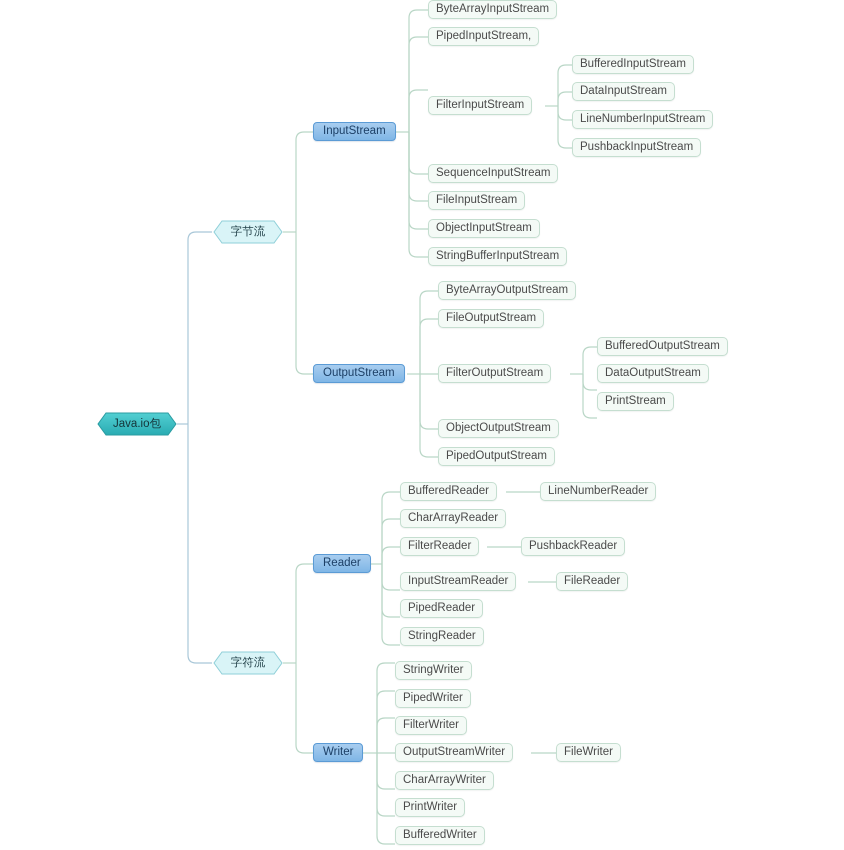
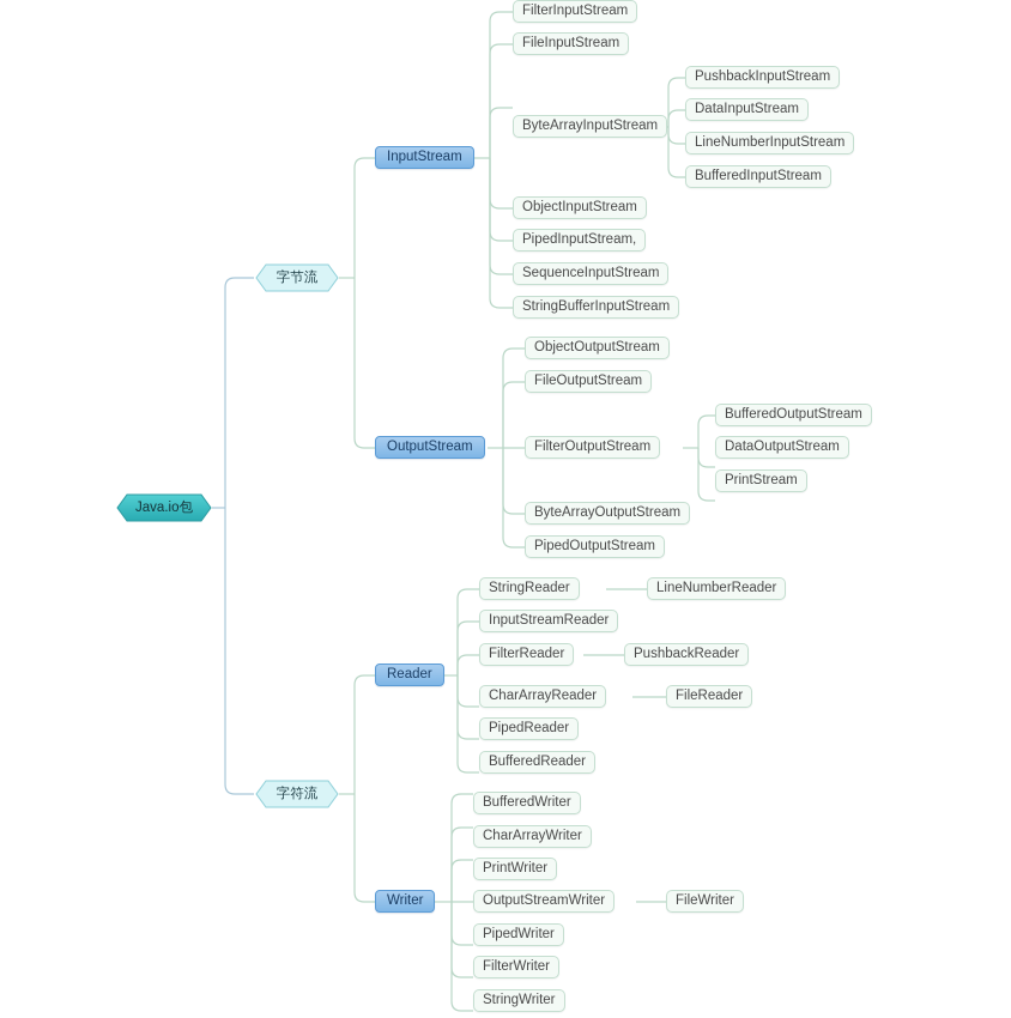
  Java.io包
  字节流
  字符流
  InputStream
  OutputStream
  Reader
  Writer
- ByteArrayInputStream
+ FilterInputStream
- PipedInputStream,
+ FileInputStream
- FilterInputStream
+ ByteArrayInputStream
- SequenceInputStream
+ ObjectInputStream
- FileInputStream
+ PipedInputStream,
- ObjectInputStream
+ SequenceInputStream
  StringBufferInputStream
- BufferedInputStream
+ PushbackInputStream
  DataInputStream
  LineNumberInputStream
- PushbackInputStream
+ BufferedInputStream
- ByteArrayOutputStream
+ ObjectOutputStream
  FileOutputStream
  FilterOutputStream
- ObjectOutputStream
+ ByteArrayOutputStream
  PipedOutputStream
  BufferedOutputStream
  DataOutputStream
  PrintStream
- BufferedReader
+ StringReader
- CharArrayReader
+ InputStreamReader
  FilterReader
- InputStreamReader
+ CharArrayReader
  PipedReader
- StringReader
+ BufferedReader
  LineNumberReader
  PushbackReader
  FileReader
- StringWriter
+ BufferedWriter
- PipedWriter
+ CharArrayWriter
- FilterWriter
+ PrintWriter
  OutputStreamWriter
- CharArrayWriter
+ PipedWriter
- PrintWriter
+ FilterWriter
- BufferedWriter
+ StringWriter
  FileWriter
